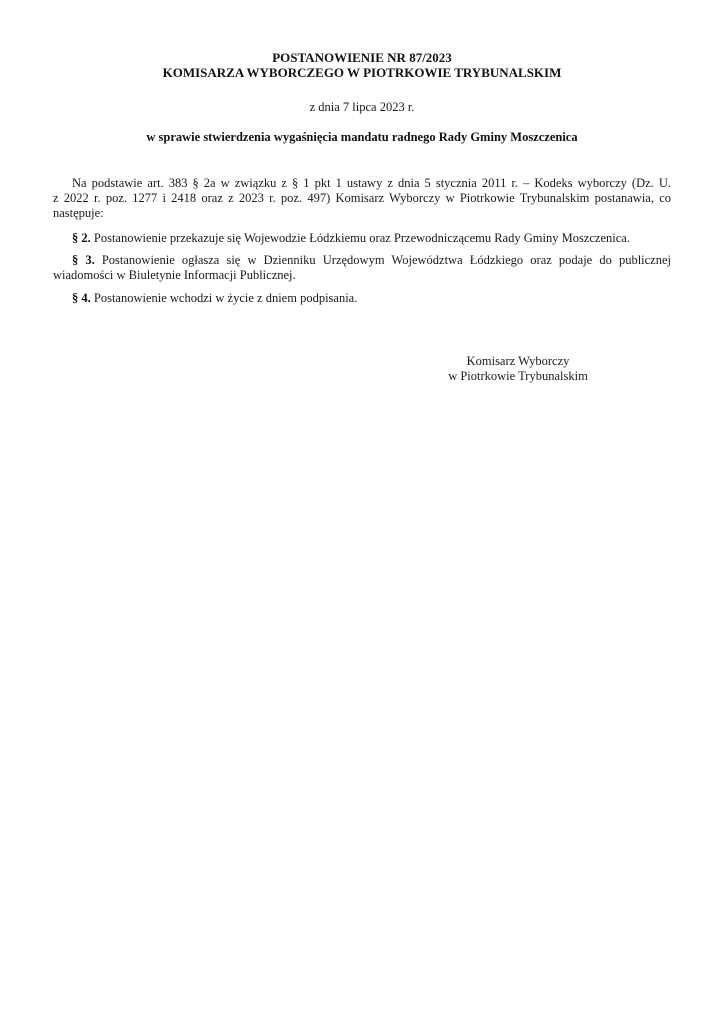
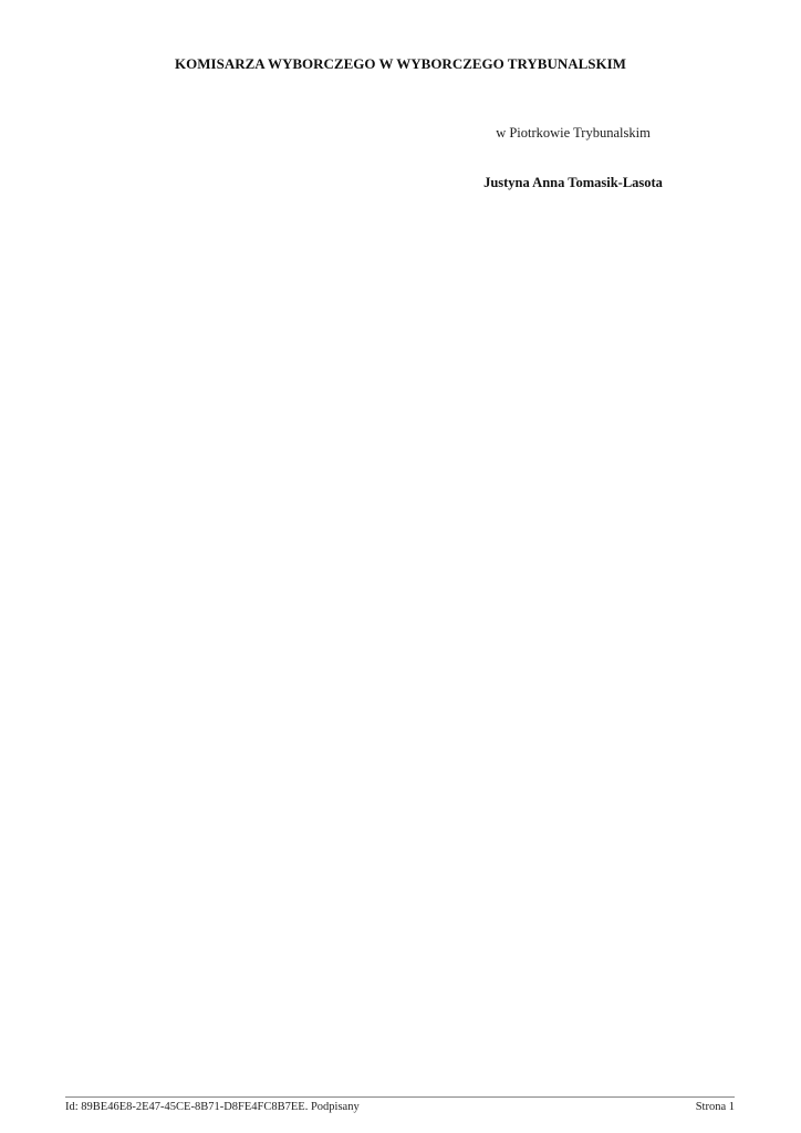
- POSTANOWIENIE NR 87/2023
- KOMISARZA WYBORCZEGO W PIOTRKOWIE TRYBUNALSKIM
+ KOMISARZA WYBORCZEGO W WYBORCZEGO TRYBUNALSKIM
- z dnia 7 lipca 2023 r.
- w sprawie stwierdzenia wygaśnięcia mandatu radnego Rady Gminy Moszczenica
- Na podstawie art. 383 § 2a w związku z § 1 pkt 1 ustawy z dnia 5 stycznia 2011 r. – Kodeks wyborczy (Dz. U. z 2022 r. poz. 1277 i 2418 oraz z 2023 r. poz. 497) Komisarz Wyborczy w Piotrkowie Trybunalskim postanawia, co następuje:
- § 2. Postanowienie przekazuje się Wojewodzie Łódzkiemu oraz Przewodniczącemu Rady Gminy Moszczenica.
- § 3. Postanowienie ogłasza się w Dzienniku Urzędowym Województwa Łódzkiego oraz podaje do publicznej wiadomości w Biuletynie Informacji Publicznej.
- § 4. Postanowienie wchodzi w życie z dniem podpisania.
- Komisarz Wyborczy
  w Piotrkowie Trybunalskim
+ Justyna Anna Tomasik-Lasota
+ Id: 89BE46E8-2E47-45CE-8B71-D8FE4FC8B7EE. Podpisany
+ Strona 1
